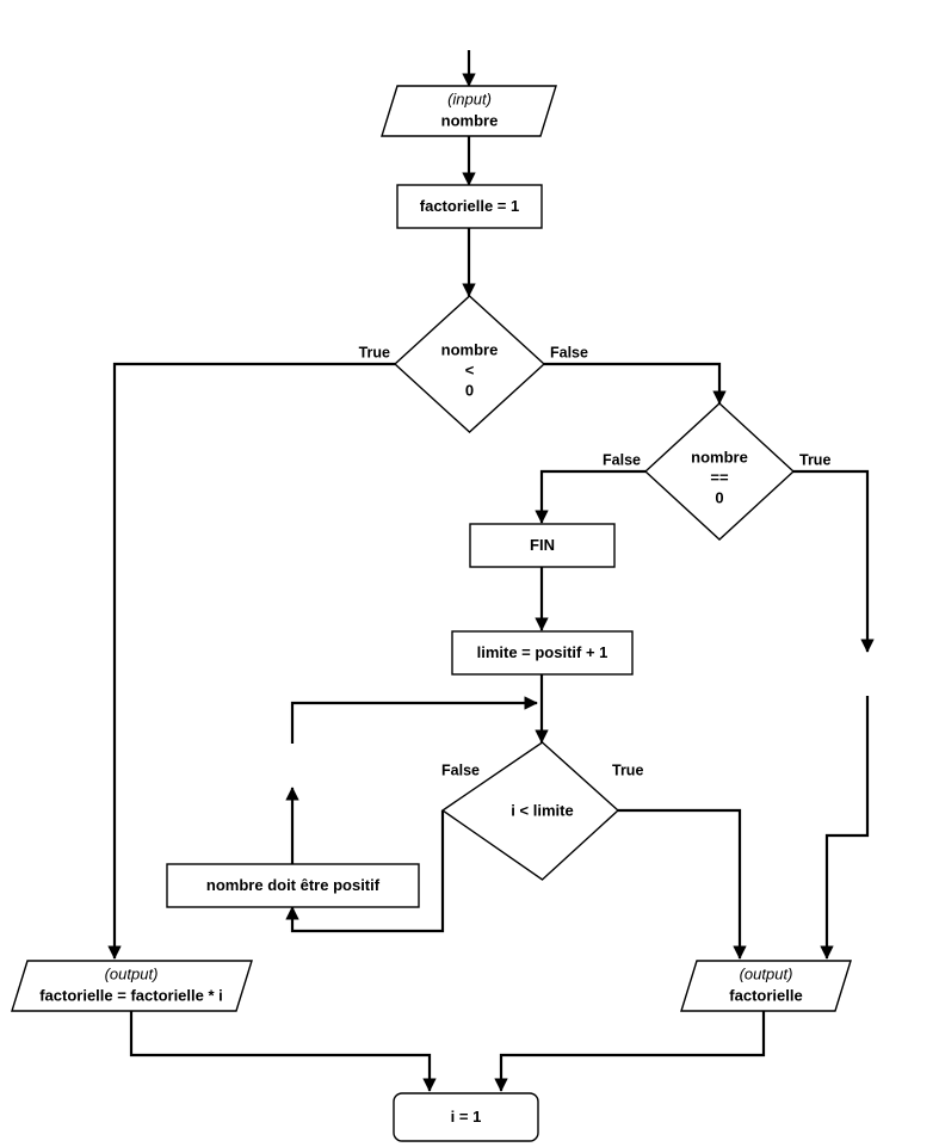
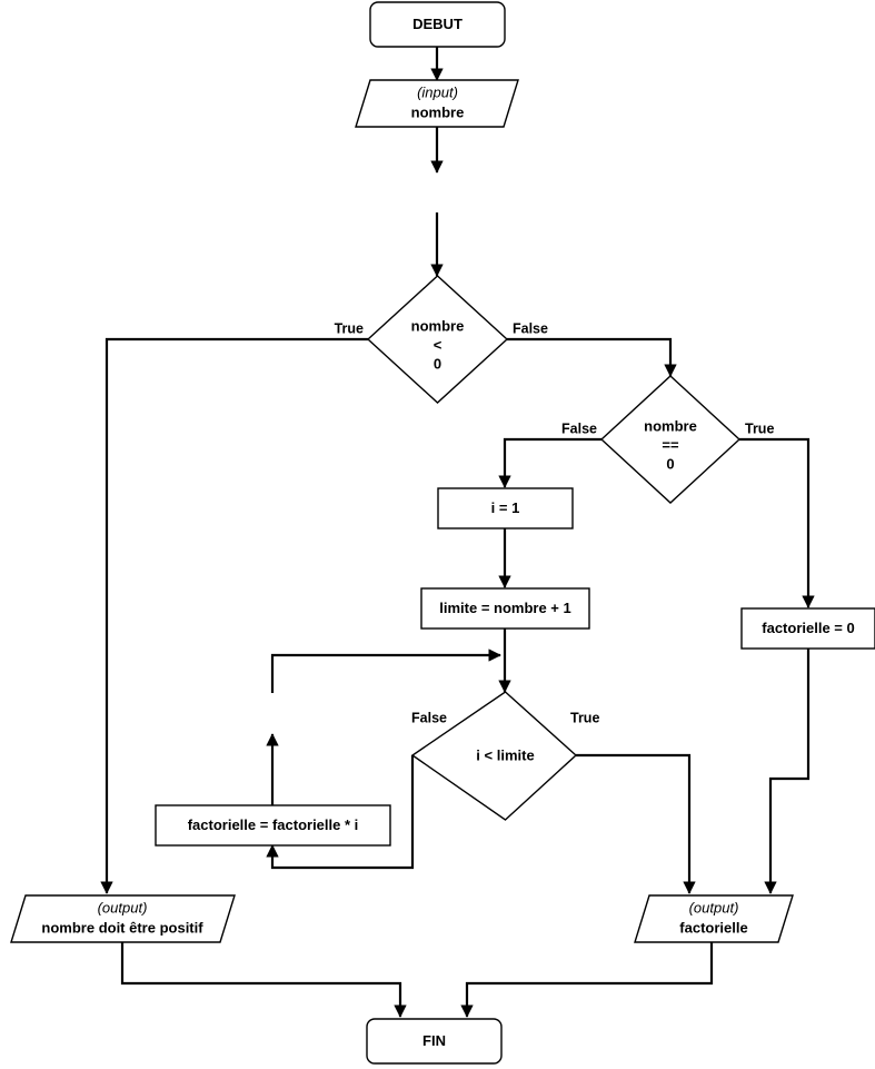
+ DEBUT
  (input)
  nombre
- factorielle = 1
  nombre
  <
  0
  True
  False
  nombre
  ==
  0
  False
  True
- FIN
+ i = 1
- limite = positif + 1
+ limite = nombre + 1
+ factorielle = 0
  i < limite
  False
  True
- nombre doit être positif
+ factorielle = factorielle * i
  (output)
- factorielle = factorielle * i
+ nombre doit être positif
  (output)
  factorielle
- i = 1
+ FIN
